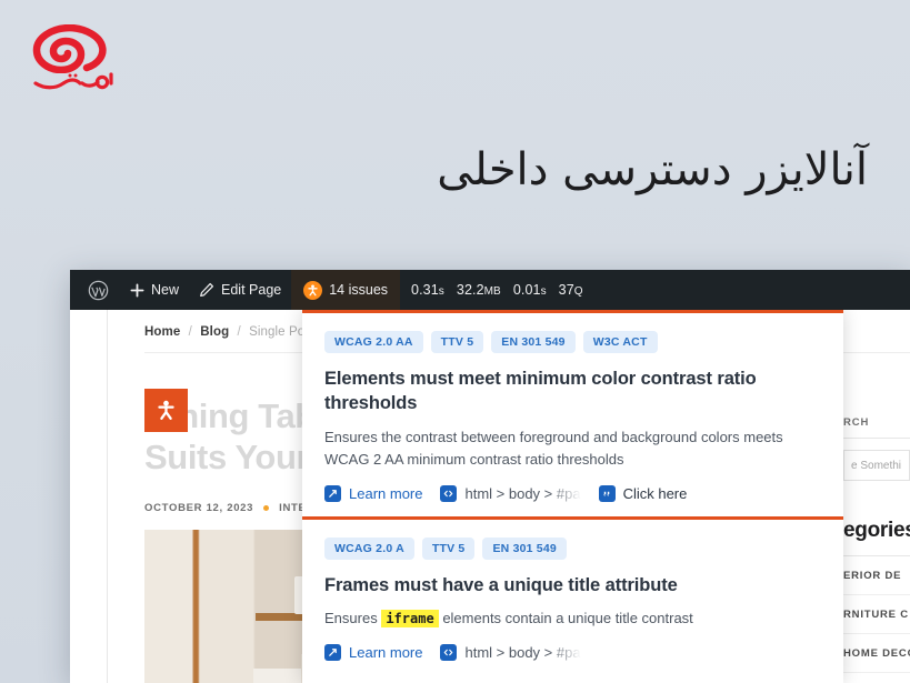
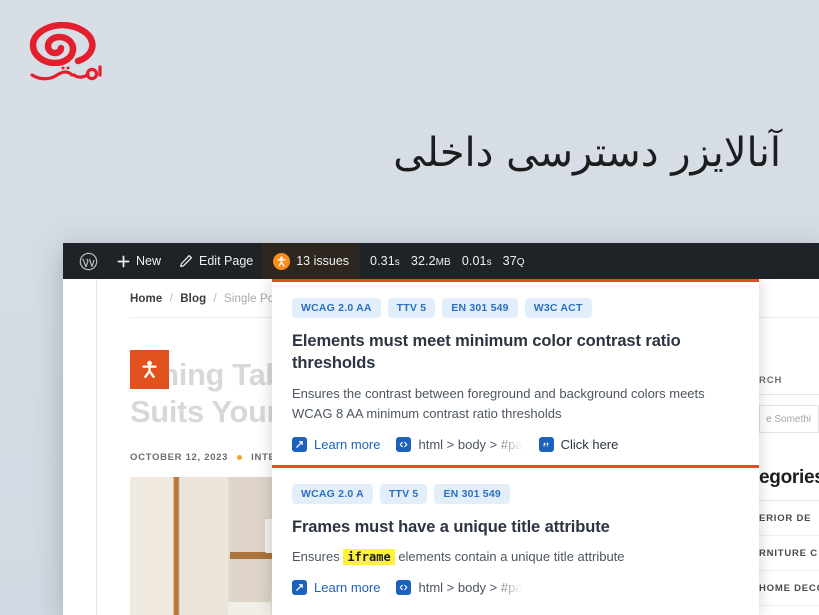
  آنالایزر دسترسی داخلی
  New
  Edit Page
- 14 issues
+ 13 issues
  0.31s
  32.2MB
  0.01s
  37Q
  Home / Blog / Single Po
  Suits You
  OCTOBER 12, 2023
  RCH
  e Somethi
  egorie
  ERIOR DE
  RNITURE C
  HOME DEC
  WCAG 2.0 AA
  TTV 5
  EN 301 549
  W3C ACT
  Elements must meet minimum color contrast ratio thresholds
- Ensures the contrast between foreground and background colors meets WCAG 2 AA minimum contrast ratio thresholds
+ Ensures the contrast between foreground and background colors meets WCAG 8 AA minimum contrast ratio thresholds
  Learn more
  html > body > #pa
  Click here
  WCAG 2.0 A
  TTV 5
  EN 301 549
  Frames must have a unique title attribute
- Ensures iframe elements contain a unique title contrast
+ Ensures iframe elements contain a unique title attribute
  Learn more
  html > body > #pa
